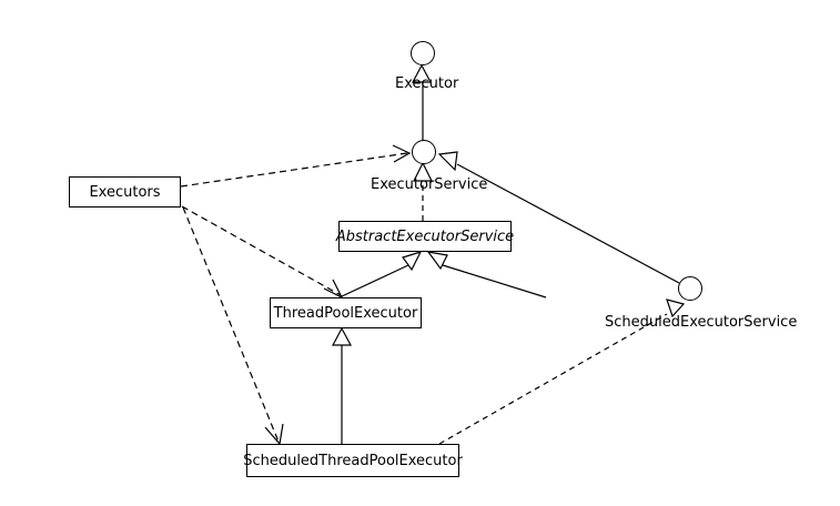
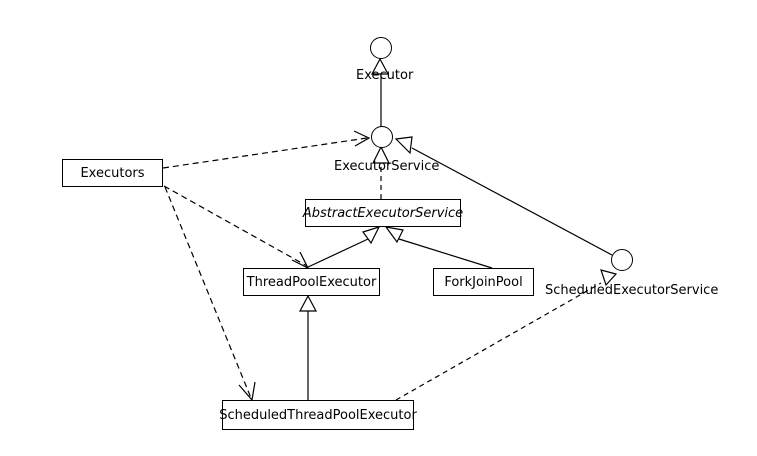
  Executor
  ExecutorService
  AbstractExecutorService
  ThreadPoolExecutor
+ ForkJoinPool
  ScheduledExecutorService
  Executors
  ScheduledThreadPoolExecutor
